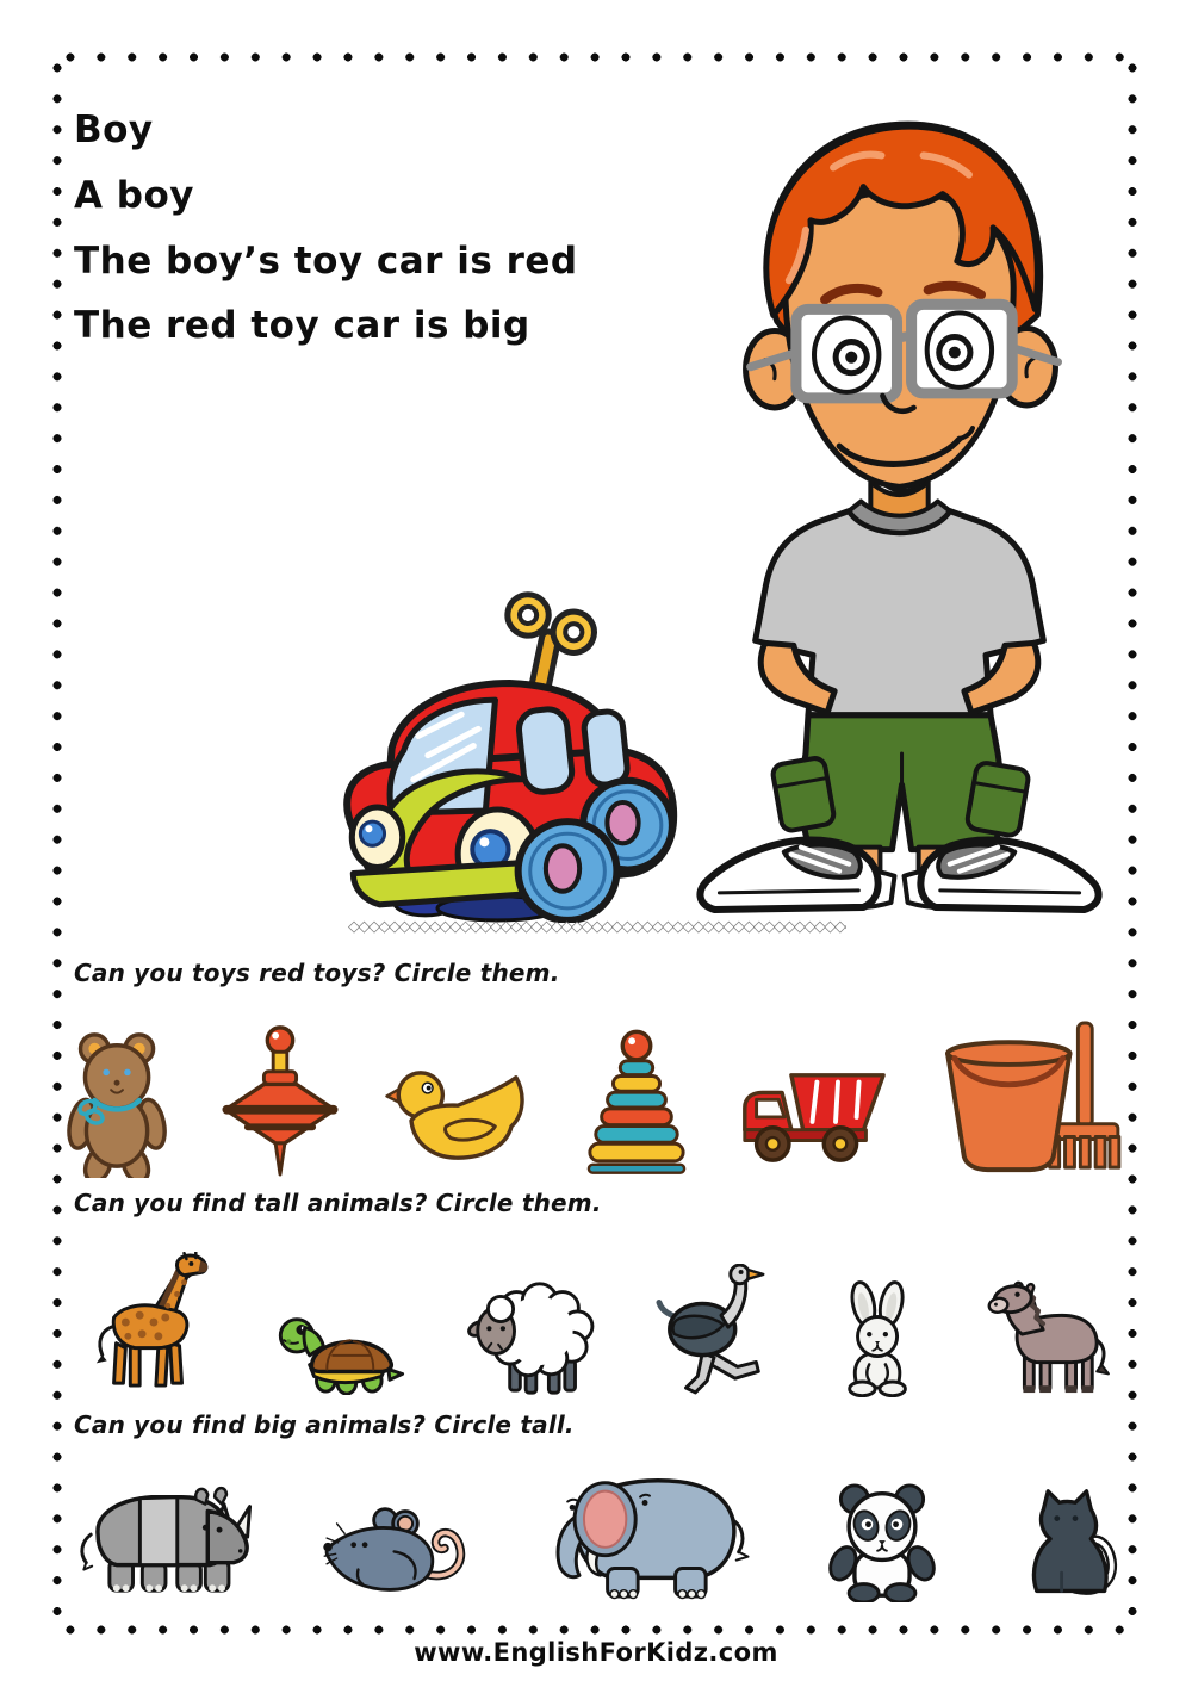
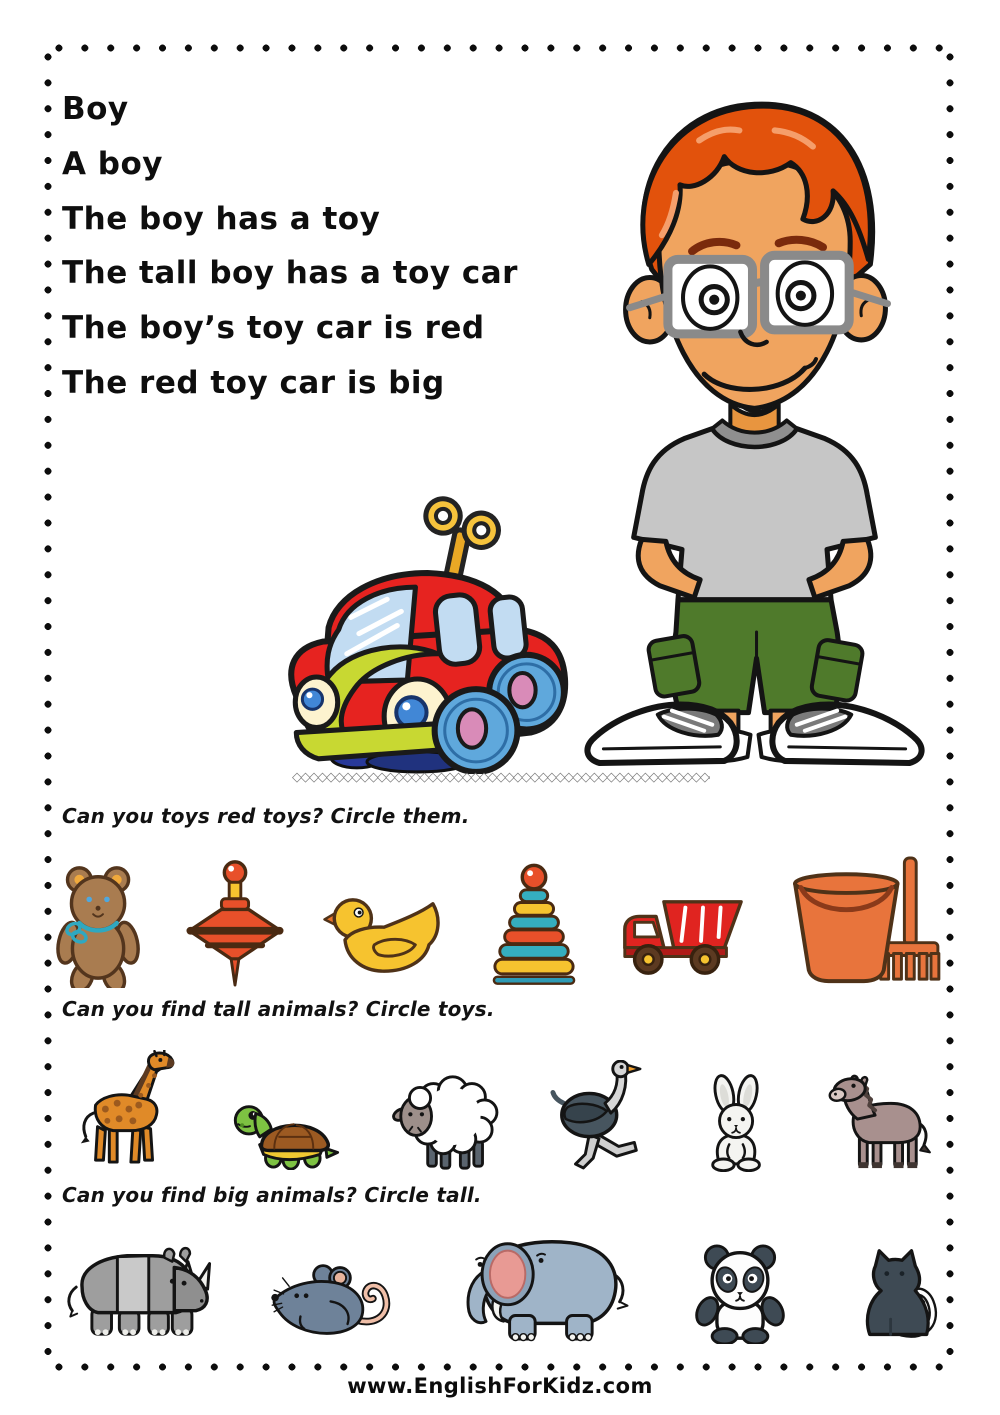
  Boy
  A boy
+ The boy has a toy
+ The tall boy has a toy car
  The boy’s toy car is red
  The red toy car is big
  ◇◇◇◇◇◇◇◇◇◇◇◇◇◇◇◇◇◇◇◇◇◇◇◇◇◇◇◇◇◇◇◇◇◇◇◇◇◇◇◇◇◇◇◇◇◇◇◇◇
  Can you toys red toys? Circle them.
- Can you find tall animals? Circle them.
+ Can you find tall animals? Circle toys.
  Can you find big animals? Circle tall.
  www.EnglishForKidz.com
